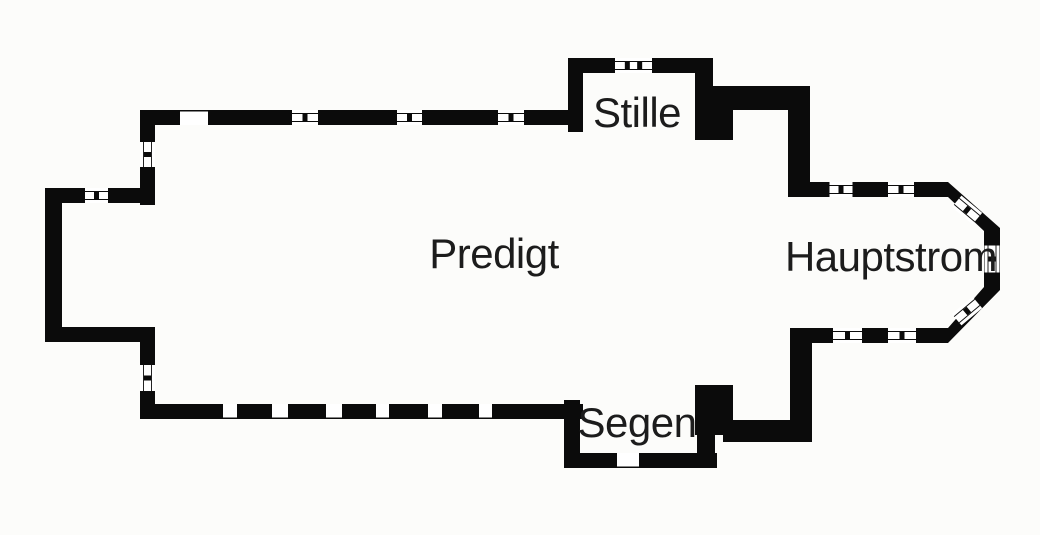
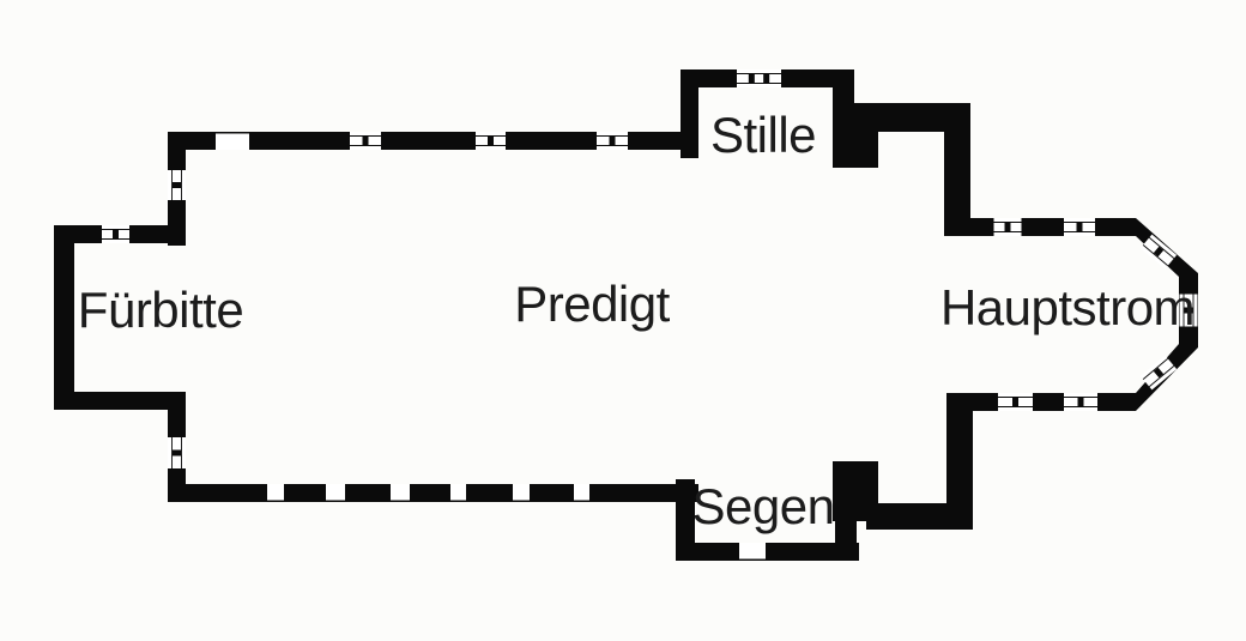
+ Fürbitte
  Predigt
  Stille
  Segen
  Hauptstrom
